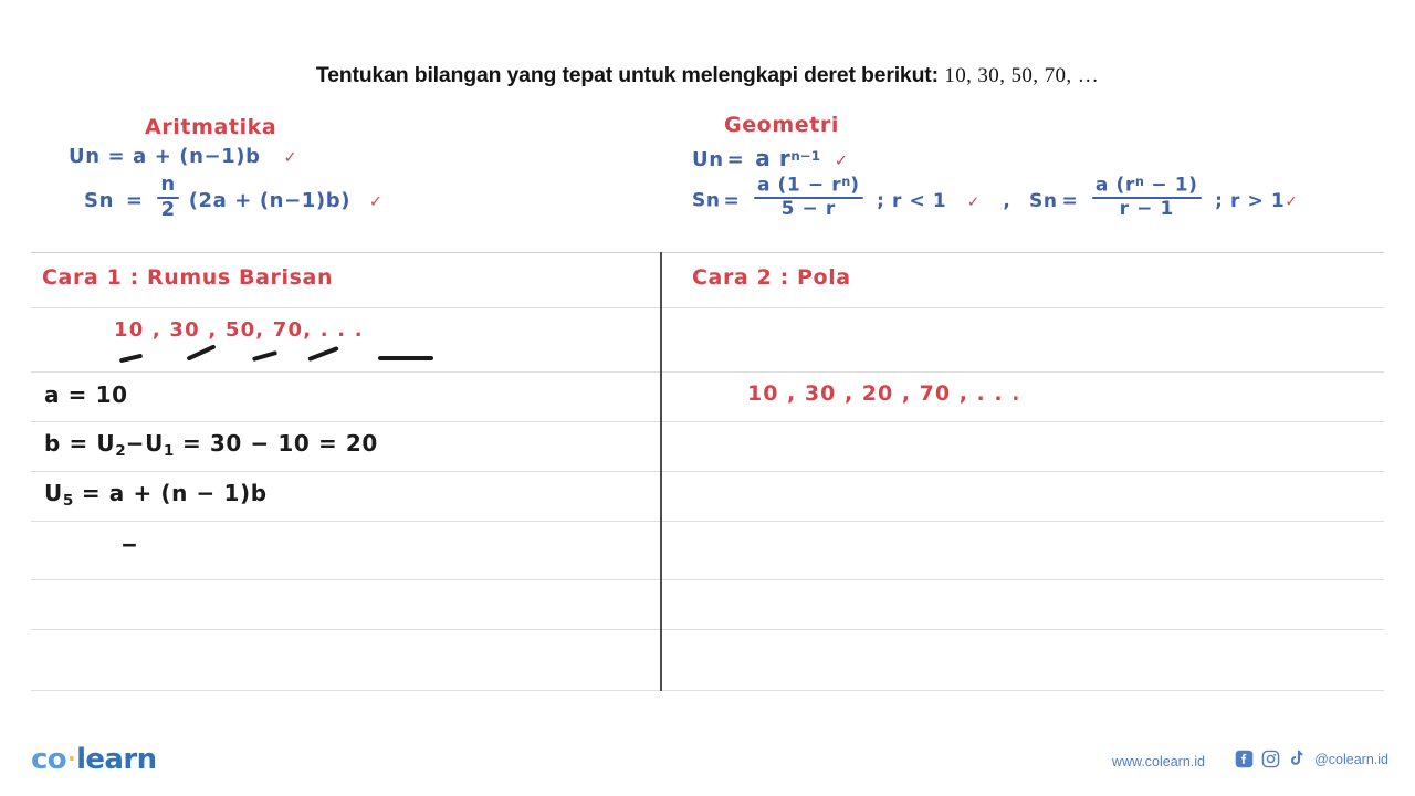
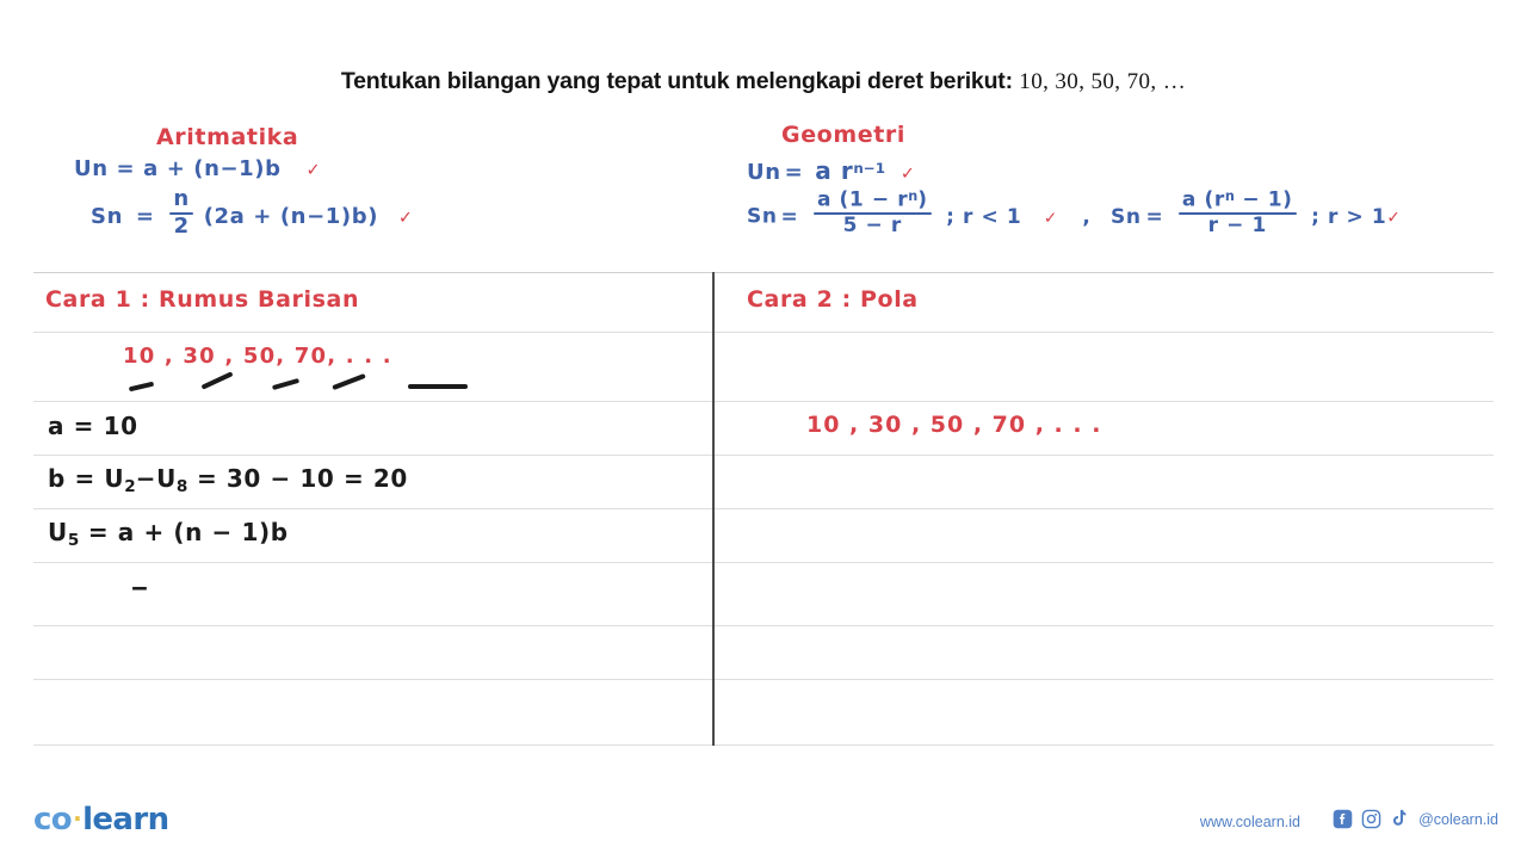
  Tentukan bilangan yang tepat untuk melengkapi deret berikut: 10, 30, 50, 70, …
  Aritmatika
  Un = a + (n−1)b ✓
  Sn =
  n
  2
  (2a + (n−1)b) ✓
  Geometri
  Un = a rn−1 ✓
  Sn =
  a (1 − rn)
  5 − r
  ; r < 1 ✓ , Sn =
  a (rn − 1)
  r − 1
  ; r > 1✓
  Cara 1 : Rumus Barisan
  10 , 30 , 50, 70, . . .
  a = 10
- b = U2−U1 = 30 − 10 = 20
+ b = U2−U8 = 30 − 10 = 20
  U5 = a + (n − 1)b
  ‒
  Cara 2 : Pola
- 10 , 30 , 20 , 70 , . . .
+ 10 , 30 , 50 , 70 , . . .
  co·learn
  www.colearn.id
  @colearn.id
